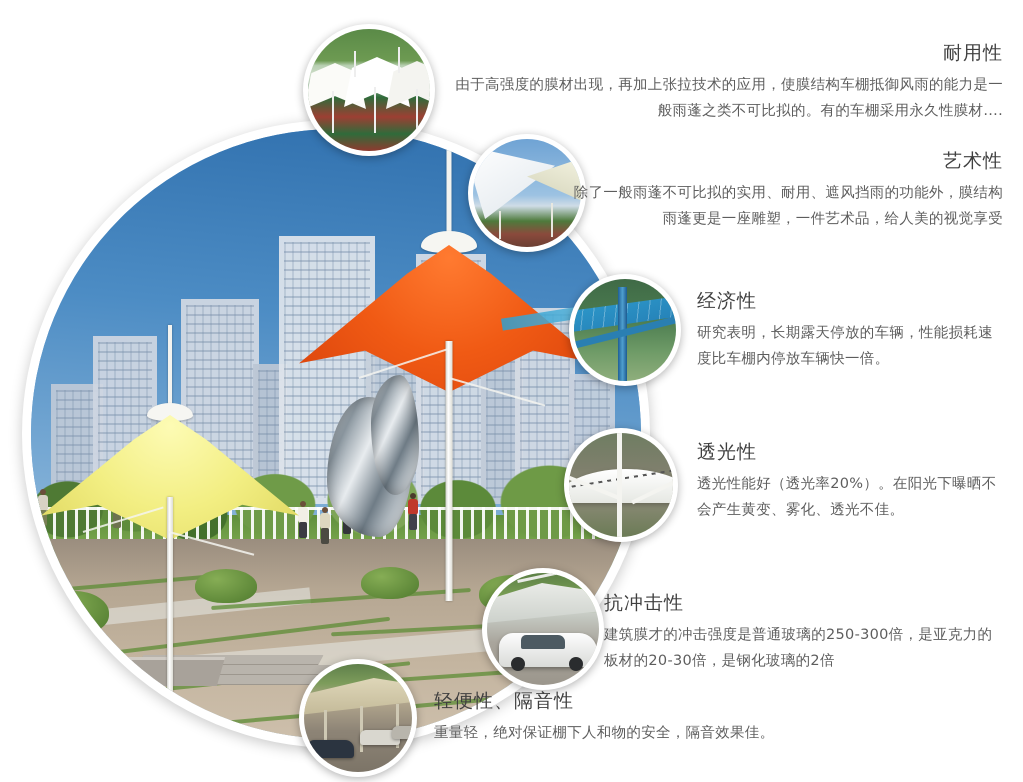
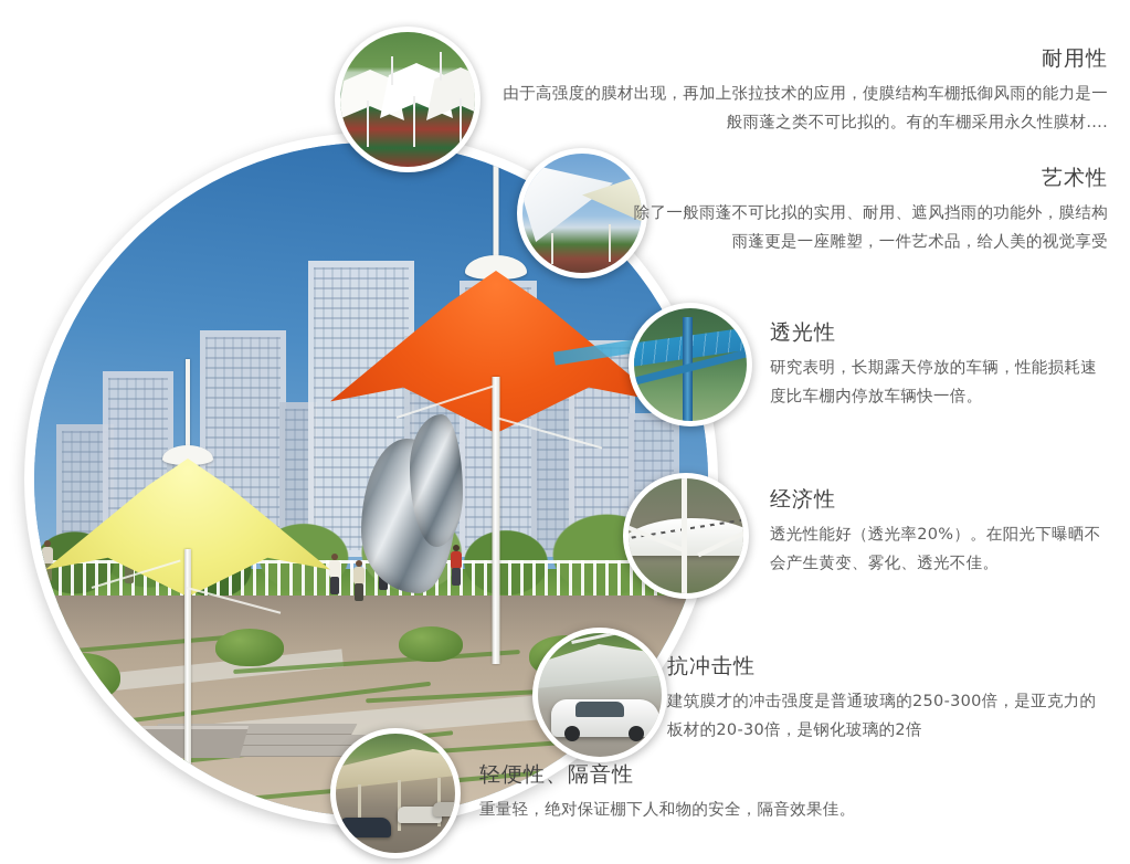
  耐用性
  由于高强度的膜材出现，再加上张拉技术的应用，使膜结构车棚抵御风雨的能力是一般雨蓬之类不可比拟的。有的车棚采用永久性膜材....
  艺术性
  除了一般雨蓬不可比拟的实用、耐用、遮风挡雨的功能外，膜结构雨蓬更是一座雕塑，一件艺术品，给人美的视觉享受
- 经济性
+ 透光性
  研究表明，长期露天停放的车辆，性能损耗速度比车棚内停放车辆快一倍。
- 透光性
+ 经济性
  透光性能好（透光率20%）。在阳光下曝晒不会产生黄变、雾化、透光不佳。
  抗冲击性
  建筑膜才的冲击强度是普通玻璃的250-300倍，是亚克力的板材的20-30倍，是钢化玻璃的2倍
  轻便性、隔音性
  重量轻，绝对保证棚下人和物的安全，隔音效果佳。
